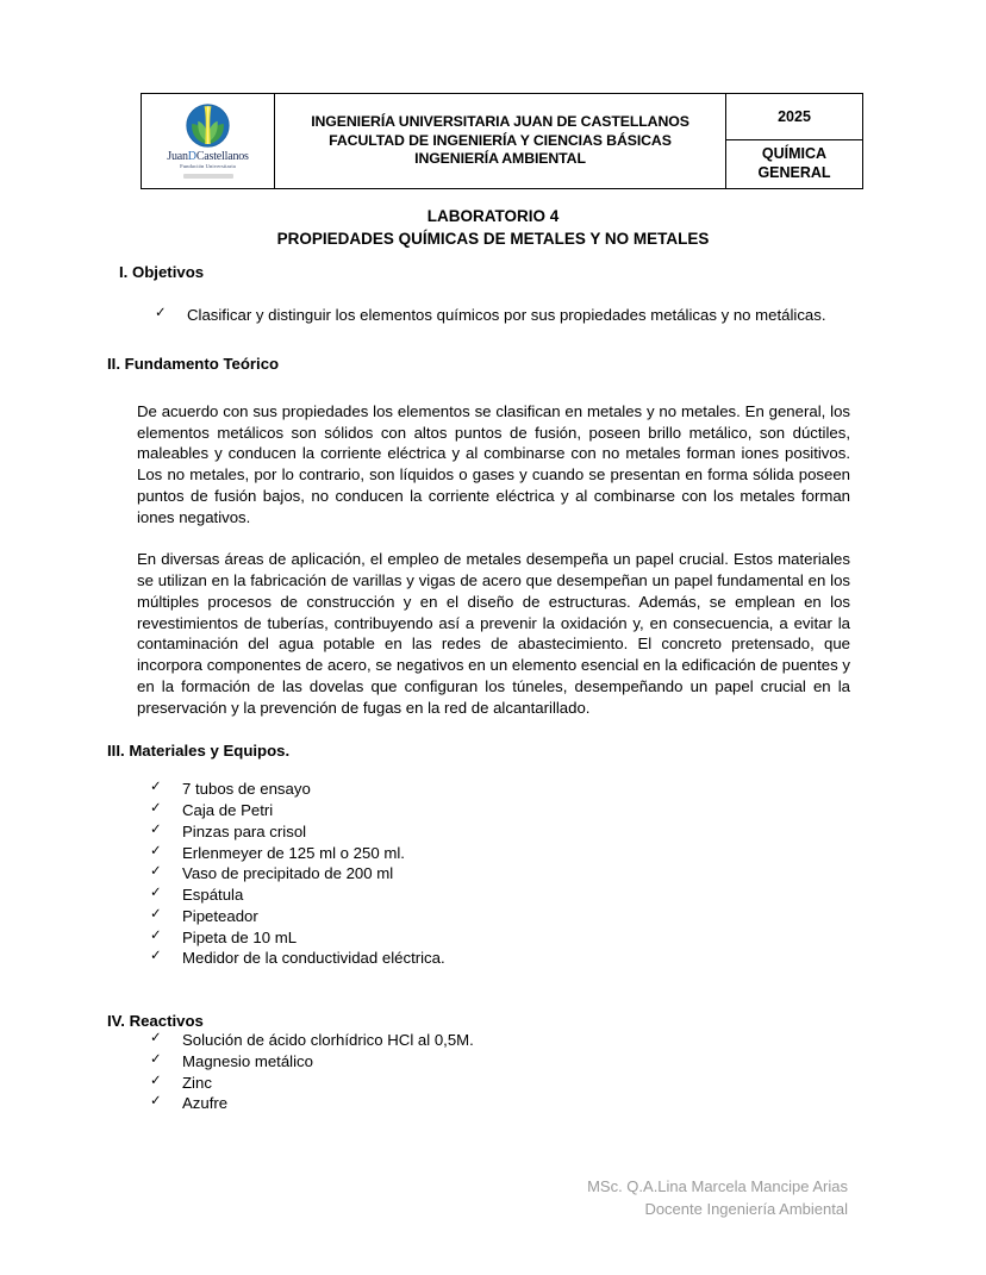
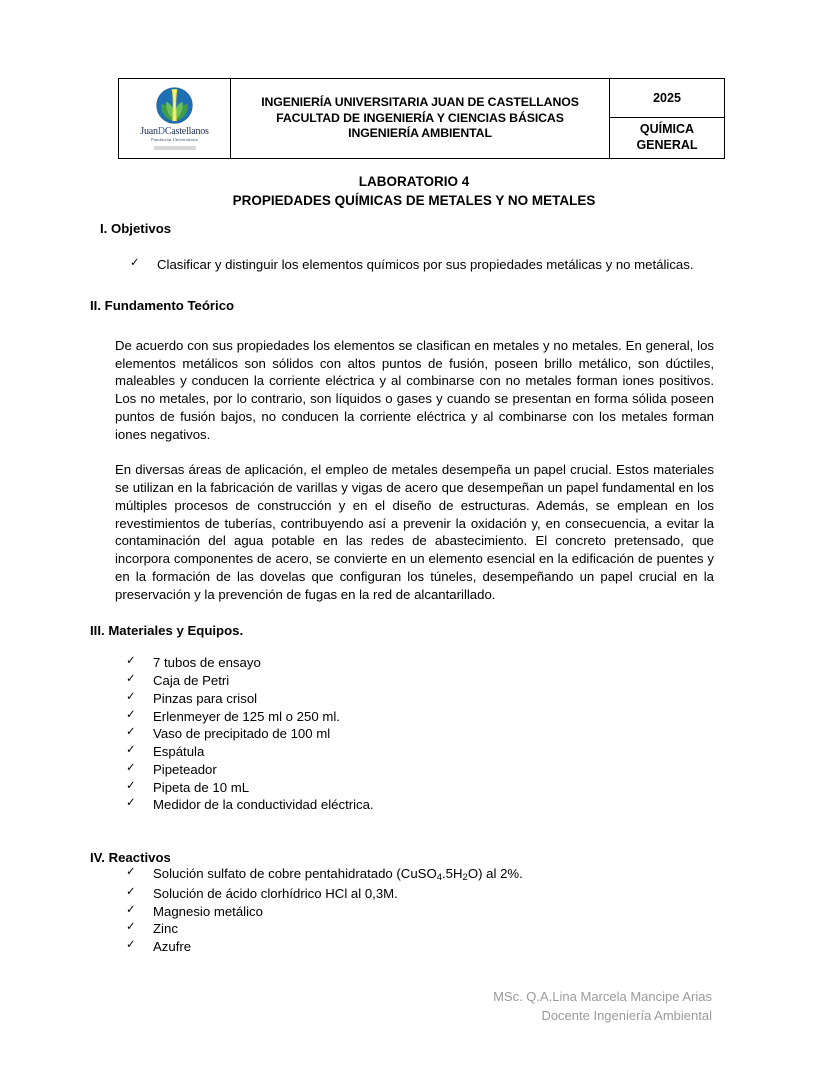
  JuanDCastellanos	INGENIERÍA UNIVERSITARIA JUAN DE CASTELLANOS FACULTAD DE INGENIERÍA Y CIENCIAS BÁSICAS INGENIERÍA AMBIENTAL	2025
  QUÍMICA GENERAL
  LABORATORIO 4
  PROPIEDADES QUÍMICAS DE METALES Y NO METALES
  I. Objetivos
  Clasificar y distinguir los elementos químicos por sus propiedades metálicas y no metálicas.
  II. Fundamento Teórico
  De acuerdo con sus propiedades los elementos se clasifican en metales y no metales. En general, los elementos metálicos son sólidos con altos puntos de fusión, poseen brillo metálico, son dúctiles, maleables y conducen la corriente eléctrica y al combinarse con no metales forman iones positivos. Los no metales, por lo contrario, son líquidos o gases y cuando se presentan en forma sólida poseen puntos de fusión bajos, no conducen la corriente eléctrica y al combinarse con los metales forman iones negativos.
- En diversas áreas de aplicación, el empleo de metales desempeña un papel crucial. Estos materiales se utilizan en la fabricación de varillas y vigas de acero que desempeñan un papel fundamental en los múltiples procesos de construcción y en el diseño de estructuras. Además, se emplean en los revestimientos de tuberías, contribuyendo así a prevenir la oxidación y, en consecuencia, a evitar la contaminación del agua potable en las redes de abastecimiento. El concreto pretensado, que incorpora componentes de acero, se negativos en un elemento esencial en la edificación de puentes y en la formación de las dovelas que configuran los túneles, desempeñando un papel crucial en la preservación y la prevención de fugas en la red de alcantarillado.
+ En diversas áreas de aplicación, el empleo de metales desempeña un papel crucial. Estos materiales se utilizan en la fabricación de varillas y vigas de acero que desempeñan un papel fundamental en los múltiples procesos de construcción y en el diseño de estructuras. Además, se emplean en los revestimientos de tuberías, contribuyendo así a prevenir la oxidación y, en consecuencia, a evitar la contaminación del agua potable en las redes de abastecimiento. El concreto pretensado, que incorpora componentes de acero, se convierte en un elemento esencial en la edificación de puentes y en la formación de las dovelas que configuran los túneles, desempeñando un papel crucial en la preservación y la prevención de fugas en la red de alcantarillado.
  III. Materiales y Equipos.
  7 tubos de ensayo
  Caja de Petri
  Pinzas para crisol
  Erlenmeyer de 125 ml o 250 ml.
- Vaso de precipitado de 200 ml
+ Vaso de precipitado de 100 ml
  Espátula
  Pipeteador
  Pipeta de 10 mL
  Medidor de la conductividad eléctrica.
  IV. Reactivos
+ Solución sulfato de cobre pentahidratado (CuSO4.5H2O) al 2%.
- Solución de ácido clorhídrico HCl al 0,5M.
+ Solución de ácido clorhídrico HCl al 0,3M.
  Magnesio metálico
  Zinc
  Azufre
  MSc. Q.A.Lina Marcela Mancipe Arias
  Docente Ingeniería Ambiental
